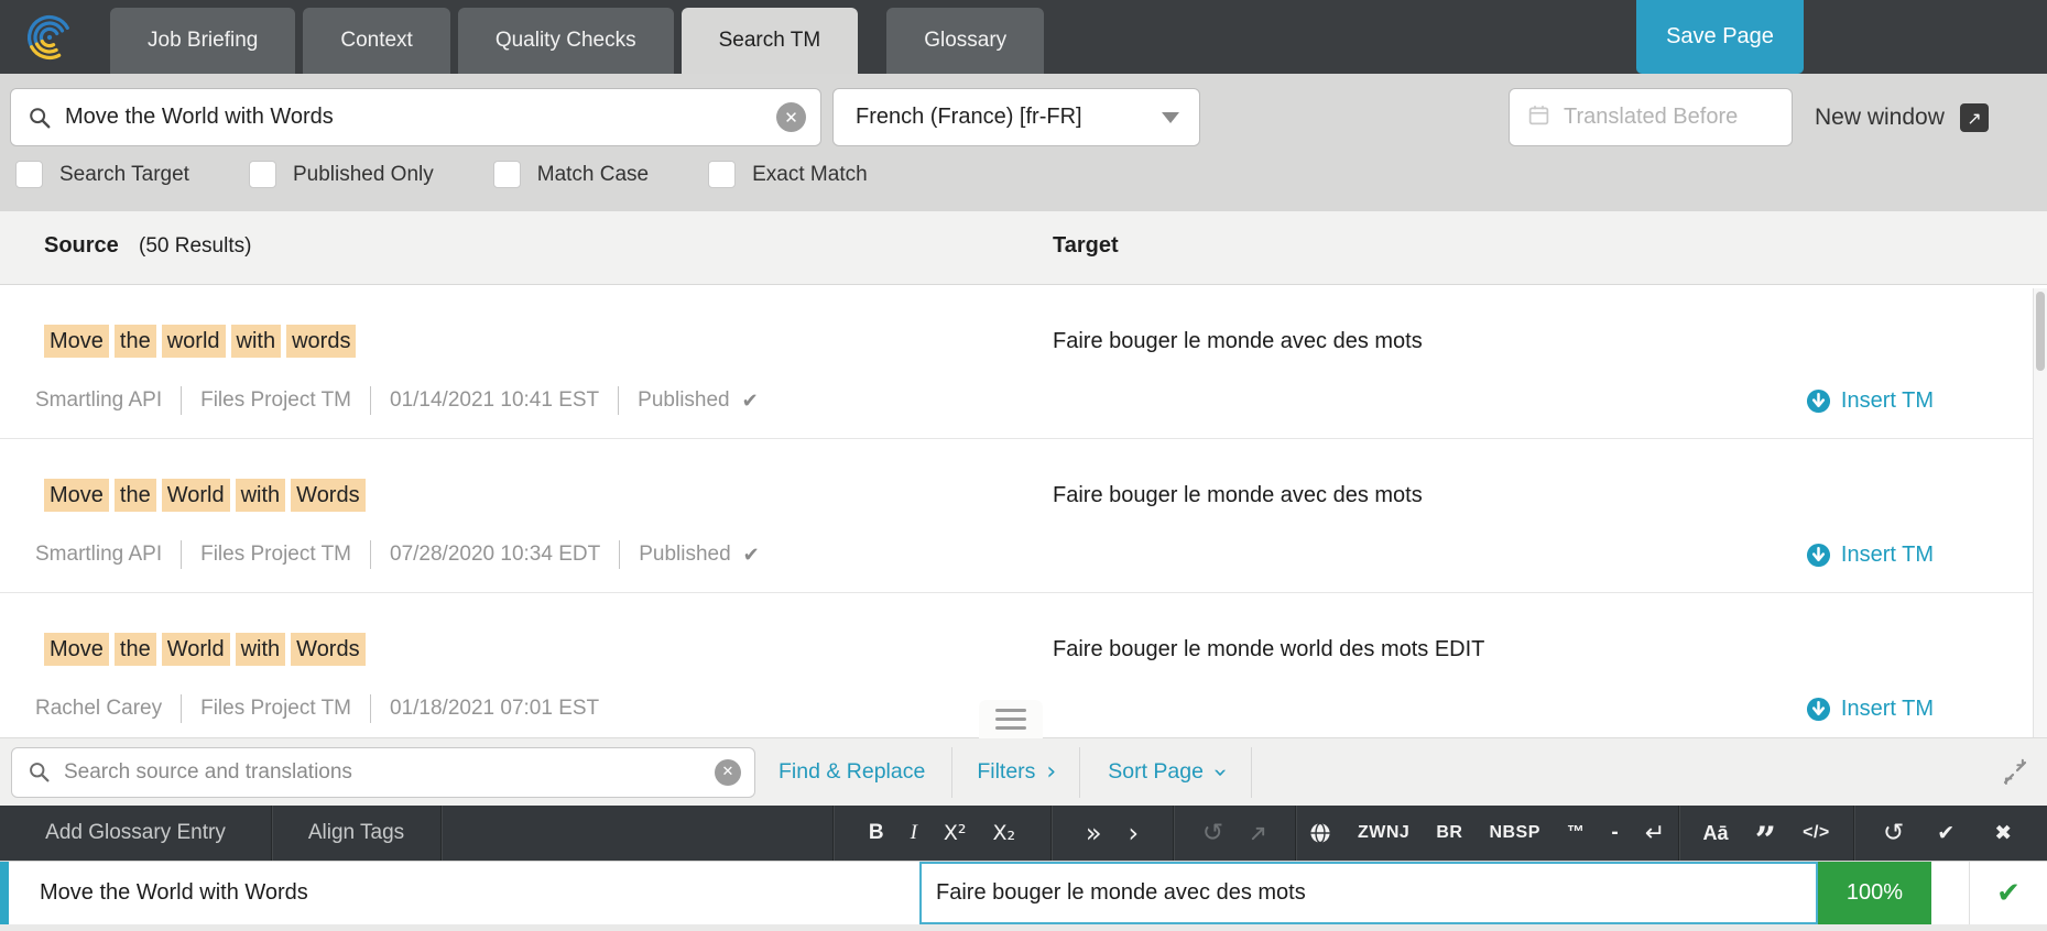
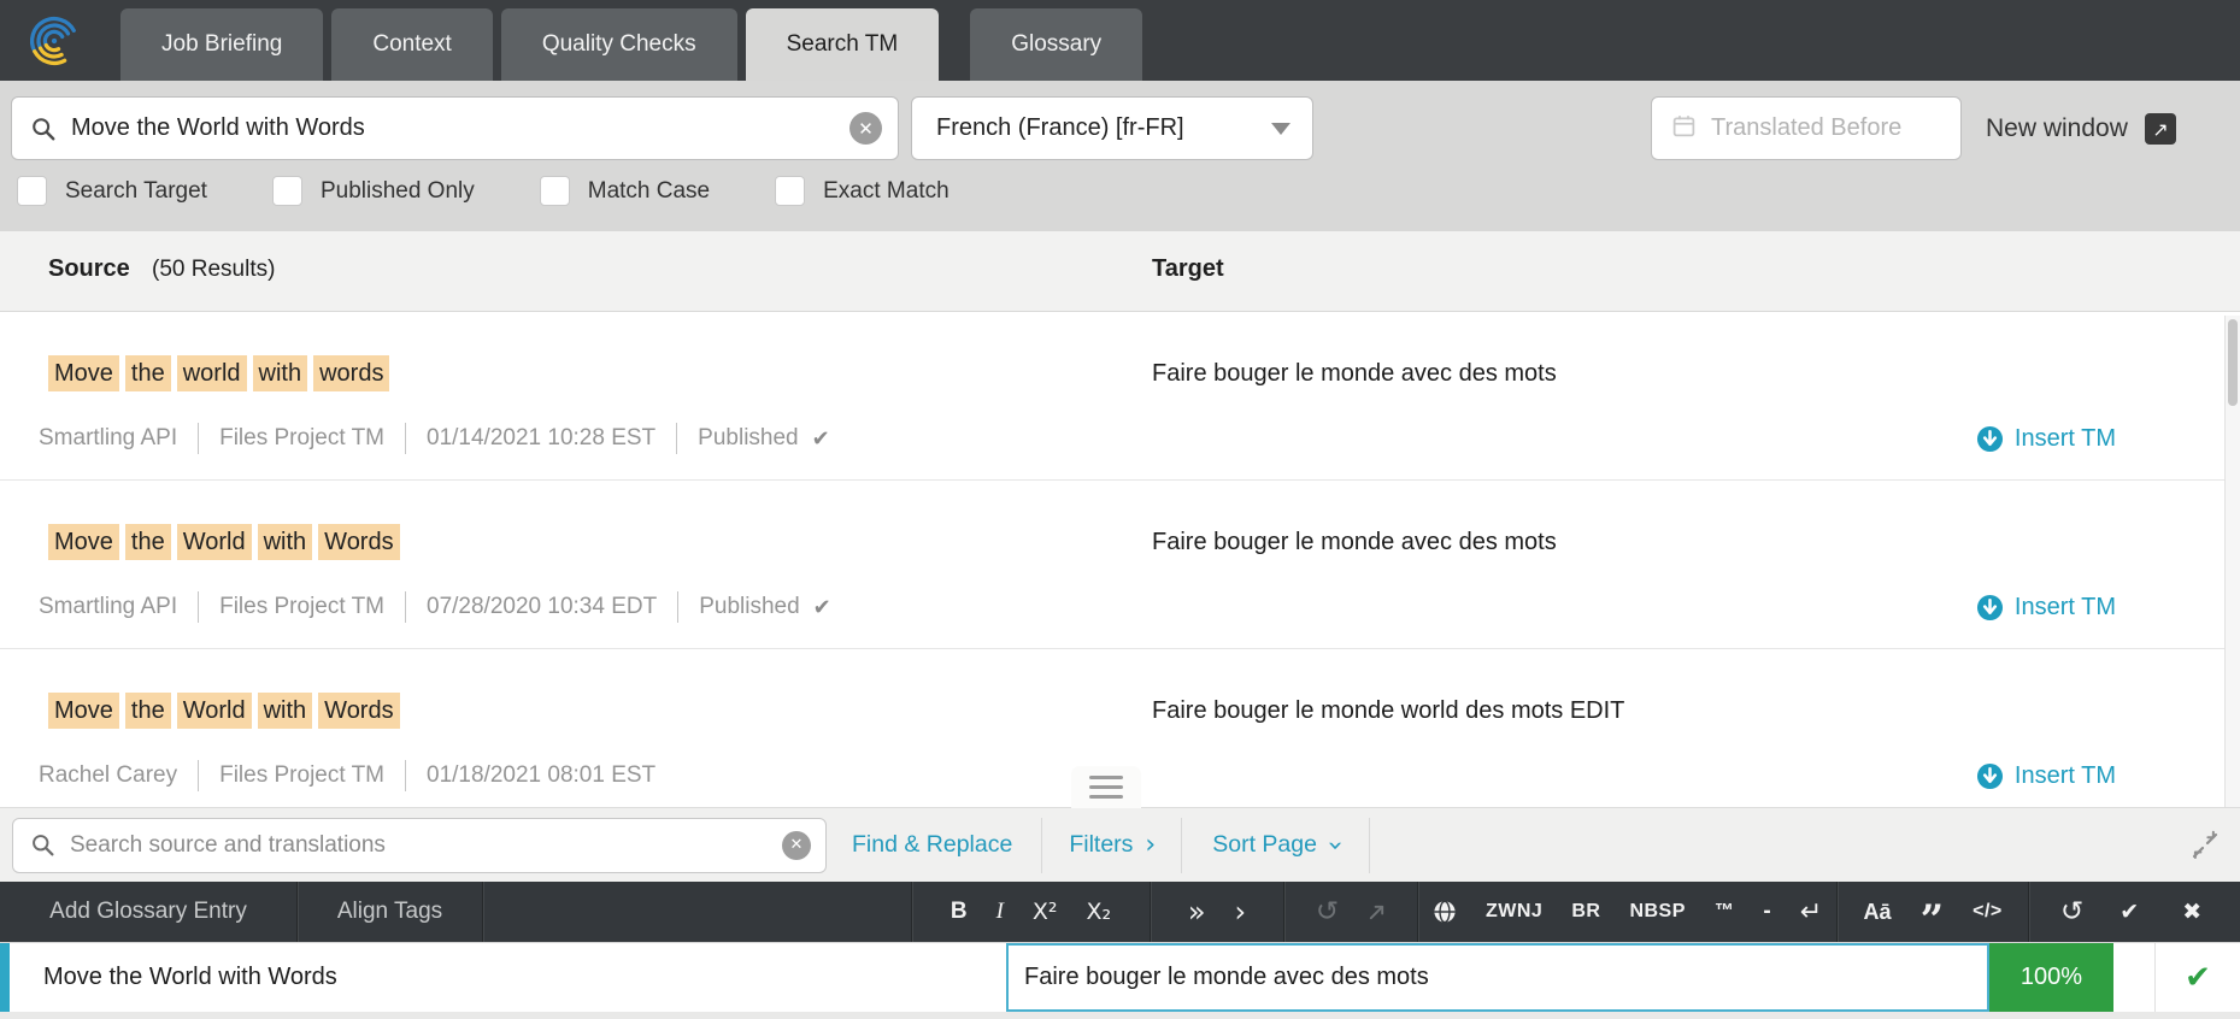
  Job Briefing
  Context
  Quality Checks
  Search TM
  Glossary
- Save Page
  Move the World with Words
  ✕
  French (France) [fr-FR]
  Translated Before
  New window
  ↗
  Search Target
  Published Only
  Match Case
  Exact Match
  Source
  (50 Results)
  Target
  Move the world with words
  Faire bouger le monde avec des mots
  Smartling API
  Files Project TM
- 01/14/2021 10:41 EST
+ 01/14/2021 10:28 EST
  Published
  ✔
  Insert TM
  Move the World with Words
  Faire bouger le monde avec des mots
  Smartling API
  Files Project TM
  07/28/2020 10:34 EDT
  Published
  ✔
  Insert TM
  Move the World with Words
  Faire bouger le monde world des mots EDIT
  Rachel Carey
  Files Project TM
- 01/18/2021 07:01 EST
+ 01/18/2021 08:01 EST
  Insert TM
  Search source and translations
  ✕
  Find & Replace
  Filters
  ›
  Sort Page
  Add Glossary Entry
  Align Tags
  B
  I
  X²
  X₂
  »
  ›
  ↺
  ZWNJ
  BR
  NBSP
  ™
  -
  ↵
  Aā
  ”
  </>
  ↺
  ✔
  ✖
  Move the World with Words
  Faire bouger le monde avec des mots
  100%
  ✔
